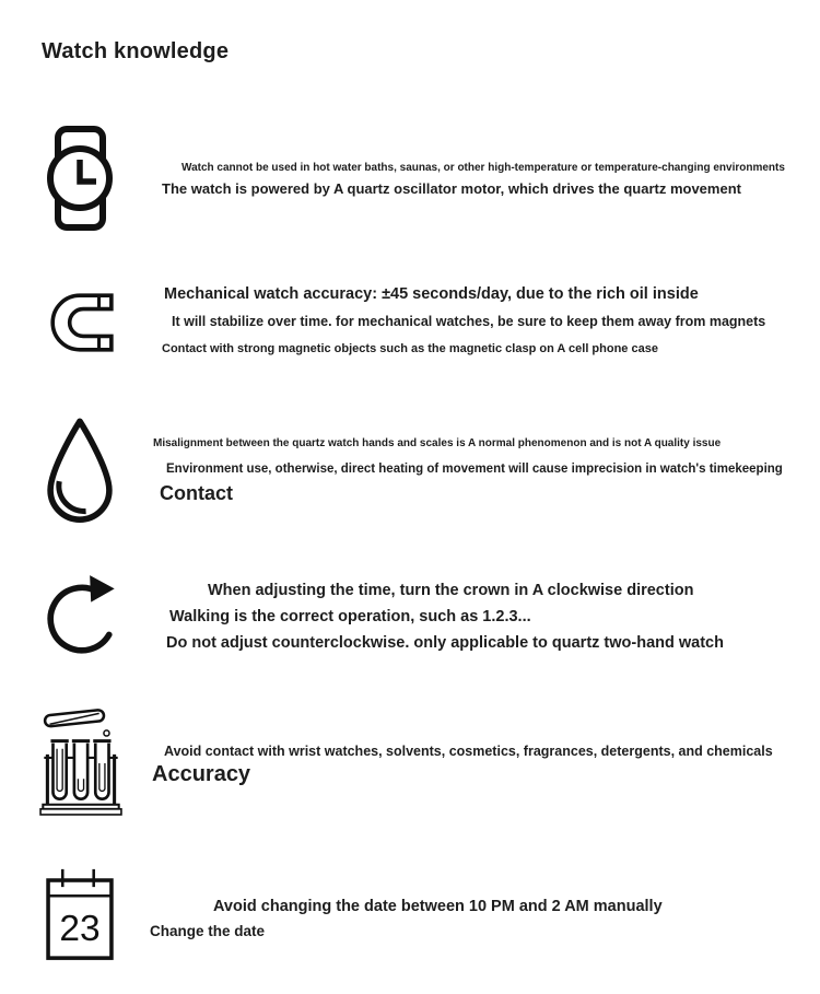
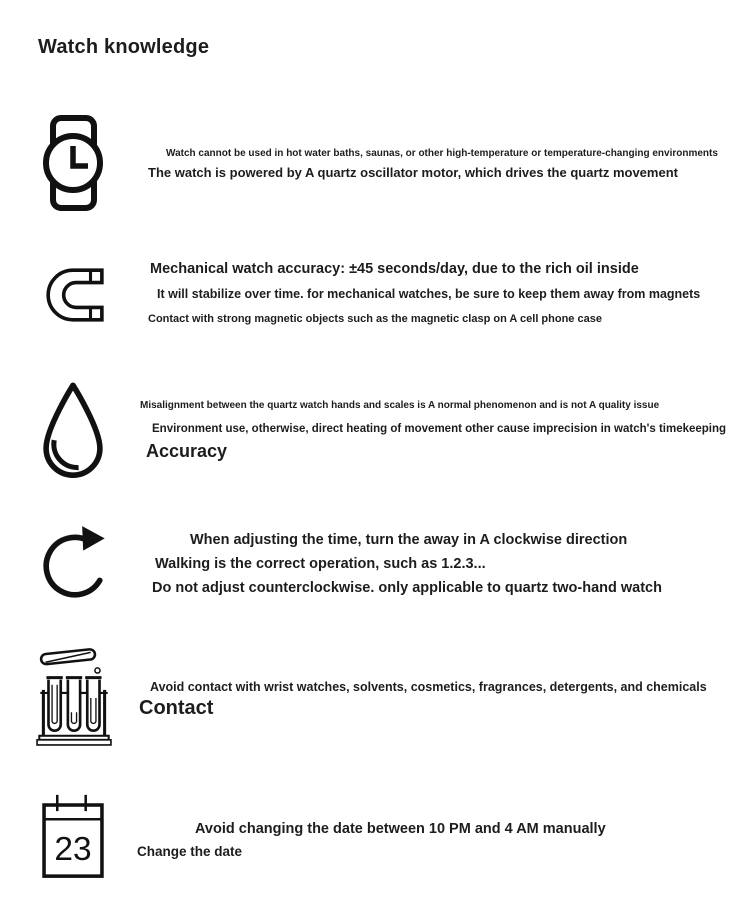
  Watch knowledge
  Watch cannot be used in hot water baths, saunas, or other high-temperature or temperature-changing environments
  The watch is powered by A quartz oscillator motor, which drives the quartz movement
  Mechanical watch accuracy: ±45 seconds/day, due to the rich oil inside
  It will stabilize over time. for mechanical watches, be sure to keep them away from magnets
  Contact with strong magnetic objects such as the magnetic clasp on A cell phone case
  Misalignment between the quartz watch hands and scales is A normal phenomenon and is not A quality issue
- Environment use, otherwise, direct heating of movement will cause imprecision in watch's timekeeping
+ Environment use, otherwise, direct heating of movement other cause imprecision in watch's timekeeping
- Contact
+ Accuracy
- When adjusting the time, turn the crown in A clockwise direction
+ When adjusting the time, turn the away in A clockwise direction
  Walking is the correct operation, such as 1.2.3...
  Do not adjust counterclockwise. only applicable to quartz two-hand watch
  Avoid contact with wrist watches, solvents, cosmetics, fragrances, detergents, and chemicals
- Accuracy
+ Contact
  23
- Avoid changing the date between 10 PM and 2 AM manually
+ Avoid changing the date between 10 PM and 4 AM manually
  Change the date
